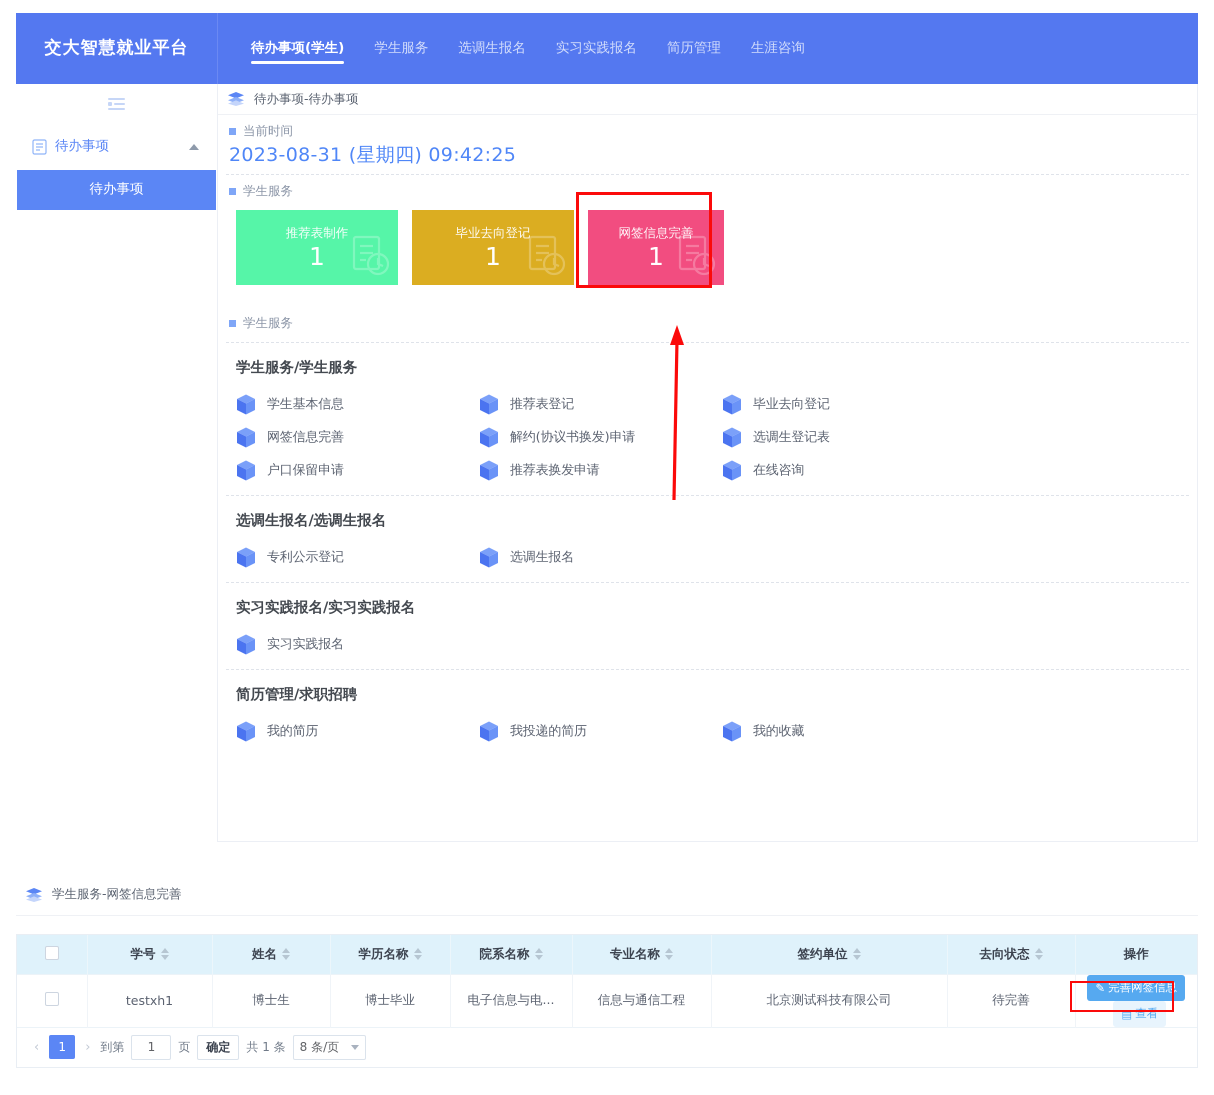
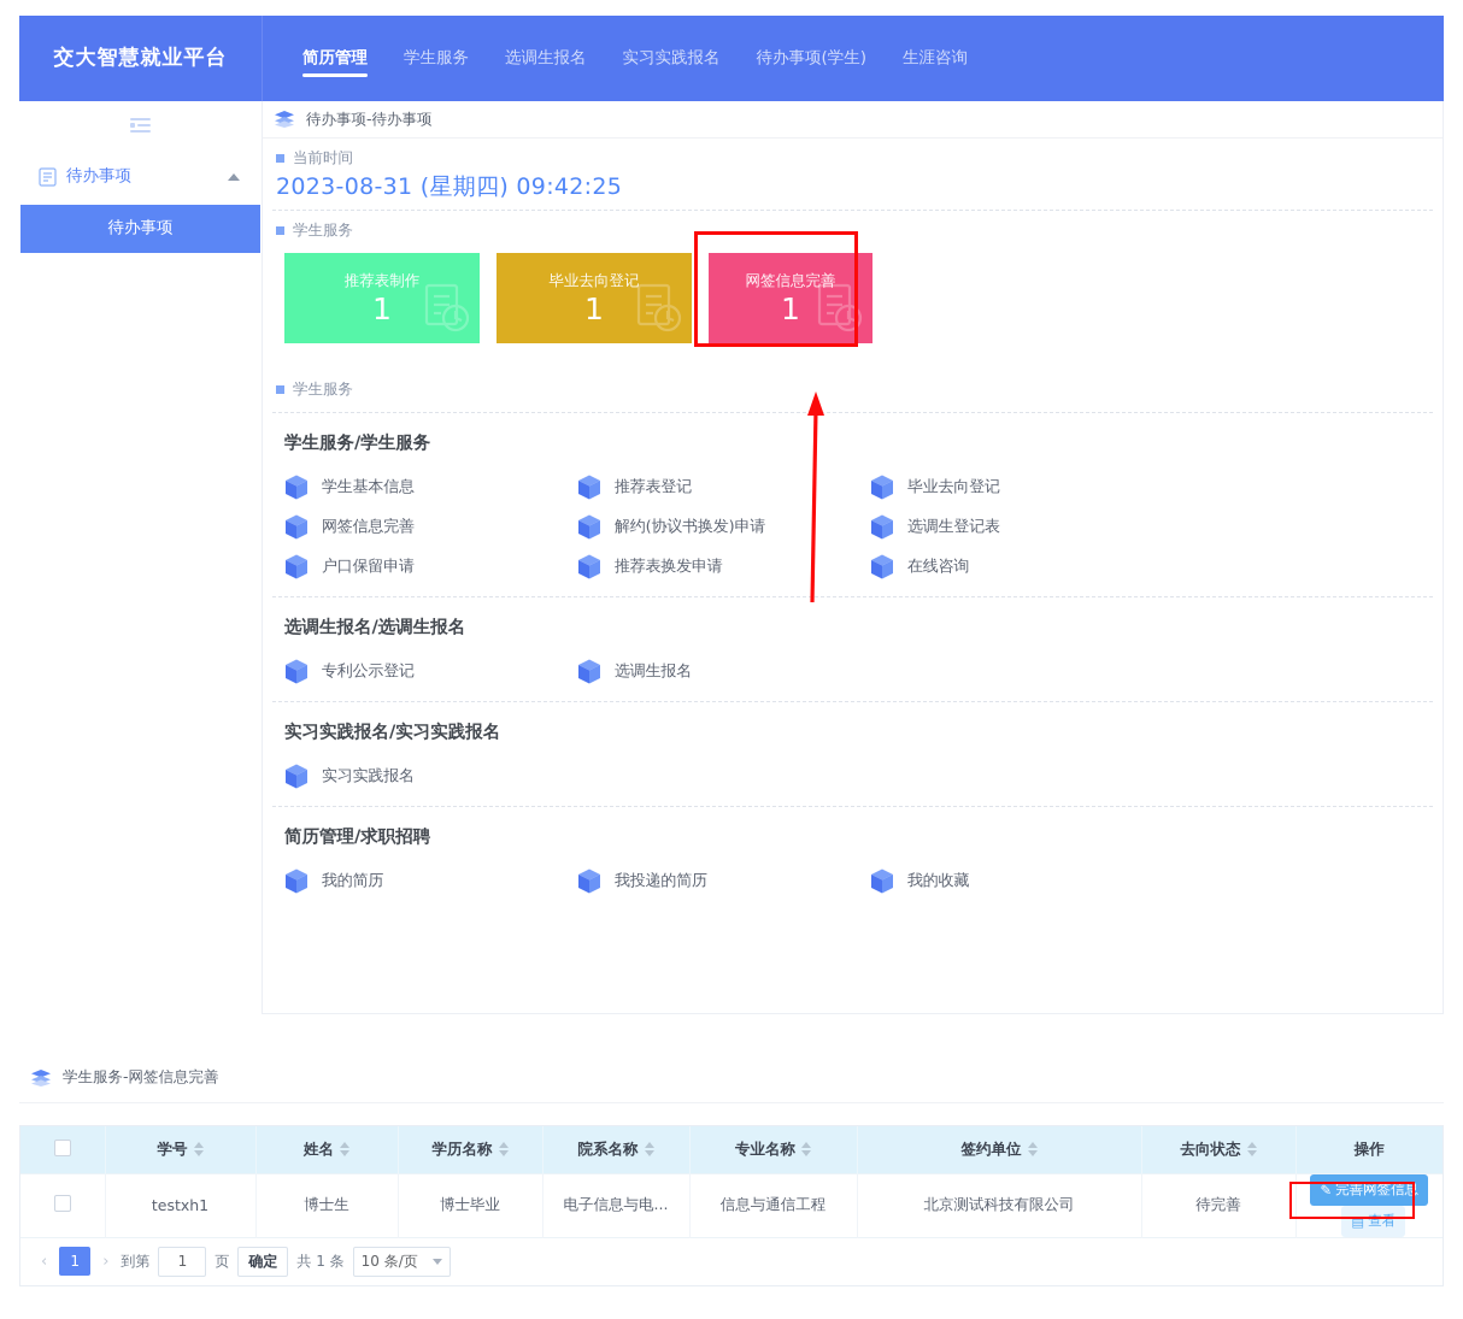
  交大智慧就业平台
- 待办事项(学生)
+ 简历管理
  学生服务
  选调生报名
  实习实践报名
- 简历管理
+ 待办事项(学生)
  生涯咨询
  待办事项
  待办事项
  待办事项-待办事项
  当前时间
  2023-08-31 (星期四) 09:42:25
  学生服务
  推荐表制作
  1
  毕业去向登记
  1
  网签信息完善
  1
  学生服务
  学生服务/学生服务
  学生基本信息
  推荐表登记
  毕业去向登记
  网签信息完善
  解约(协议书换发)申请
  选调生登记表
  户口保留申请
  推荐表换发申请
  在线咨询
  选调生报名/选调生报名
  专利公示登记
  选调生报名
  实习实践报名/实习实践报名
  实习实践报名
  简历管理/求职招聘
  我的简历
  我投递的简历
  我的收藏
  学生服务-网签信息完善
  	学号	姓名	学历名称	院系名称	专业名称	签约单位	去向状态	操作
  	testxh1	博士生	博士毕业	电子信息与电...	信息与通信工程	北京测试科技有限公司	待完善	✎ 完善网签信息 ▤ 查看
- ‹ 1 › 到第 1 页 确定 共 1 条 8 条/页
+ ‹ 1 › 到第 1 页 确定 共 1 条 10 条/页
